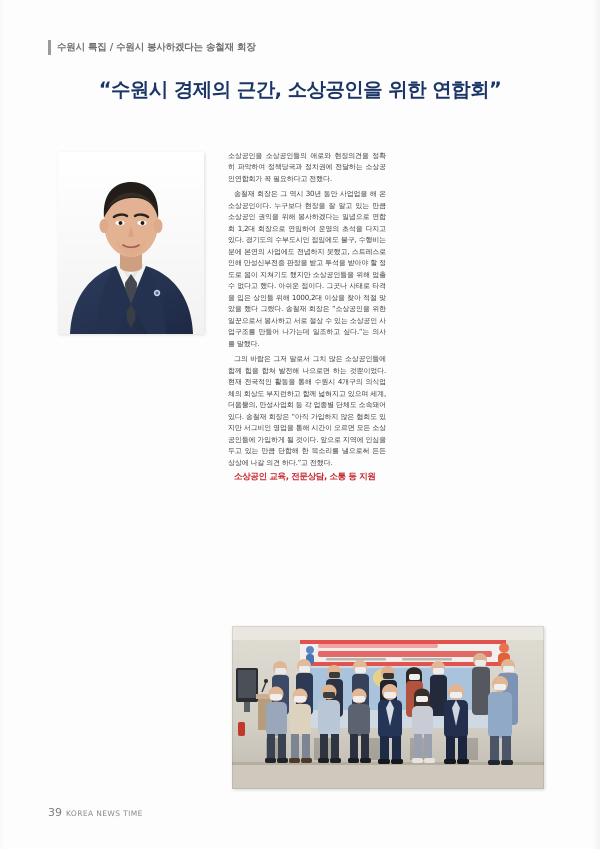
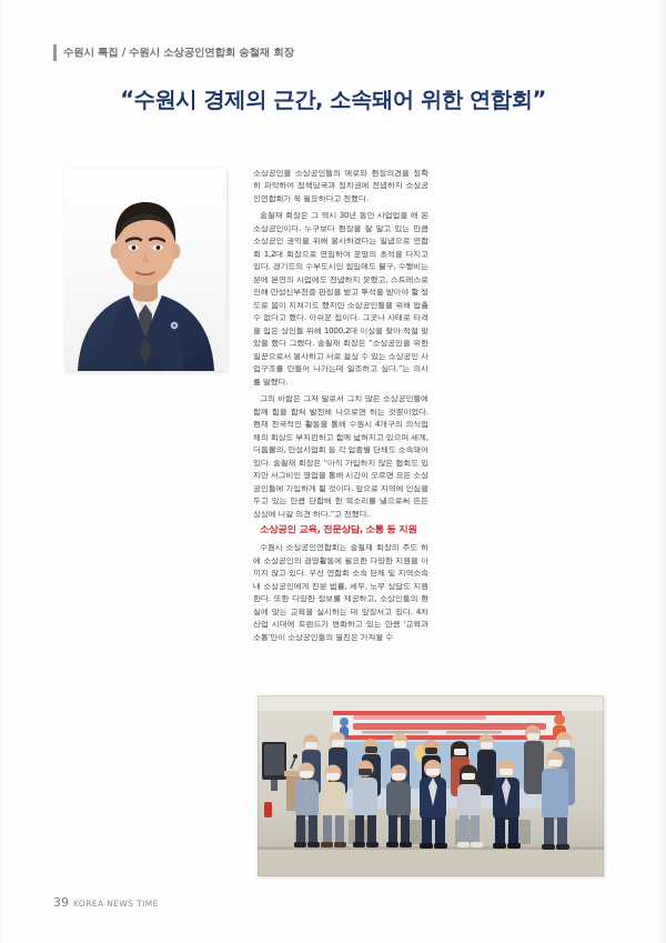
- 수원시 특집 / 수원시 봉사하겠다는 송철재 회장
+ 수원시 특집 / 수원시 소상공인연합회 송철재 회장
- “수원시 경제의 근간, 소상공인을 위한 연합회”
+ “수원시 경제의 근간, 소속돼어 위한 연합회”
- 소상공인을 소상공인들의 애로와 현장의견을 정확히 파악하여 정책당국과 정치권에 전달하는 소상공인연합회가 꼭 필요하다고 전했다.
+ 소상공인을 소상공인들의 애로와 현장의견을 정확히 파악하여 정책당국과 정치권에 전념하지 소상공인연합회가 꼭 필요하다고 전했다.
  송철재 회장은 그 역시 30년 동안 사업업을 해 온 소상공인이다. 누구보다 현장을 잘 알고 있는 만큼 소상공인 권익을 위해 봉사하겠다는 일념으로 연합회 1,2대 회장으로 연임하여 운영의 초석을 다지고 있다. 경기도의 수부도시인 점임에도 불구, 수행비는 분에 본연의 사업에도 전념하지 못했고, 스트레스로 인해 만성신부전증 판정을 받고 투석을 받아야 할 정도로 몸이 지쳐기도 했지만 소상공인들을 위해 멈출 수 없다고 했다. 아쉬운 점이다. 그곳나 사태로 타격을 입은 상인들 위해 1000,2대 이상을 찾아 적절 맞았을 했다 그랬다. 송철재 회장은 “소상공인을 위한 일꾼으로서 봉사하고 서로 절상 수 있는 소상공인 사업구조를 만들어 나가는데 일조하고 싶다.”는 의사를 말했다.
  그의 바람은 그저 말로서 그치 많은 소상공인들에 함께 힘을 합쳐 발전해 나으로면 하는 것뿐이었다. 현재 전국적인 활동을 통해 수원시 4개구의 의식업체의 회상도 부지런하고 함께 넓혀지고 있으며 세계, 더음물의, 만성사업회 등 각 업종별 단체도 소속돼어 있다. 송철재 회장은 “아직 가입하지 않은 협회도 있지만 서그비인 영업을 통해 시간이 오르면 모든 소상공인들에 가입하게 될 것이다. 앞으로 지역에 인심을 두고 있는 만큼 단합해 한 목소리를 낼으로써 든든 상상에 나갈 의견 하다.”고 전했다.
  소상공인 교육, 전문상담, 소통 등 지원
+ 수원시 소상공인연합회는 송철재 회장의 주도 하에 소상공인의 경영활동에 필요한 다양한 지원을 아끼지 않고 있다. 우선 연합회 소속 단체 및 지역소속 내 소상공인에게 진분 법률, 세무, 노무 상담도 지원한다. 또한 다양한 정보를 제공하고, 소상인들의 현실에 맞는 교육을 실시하는 데 앞장서고 있다. 4차 산업 시대에 트렌드가 변화하고 있는 만큼 '교육과 소통'만이 소상공인들의 열진은 가져올 수
  39
  KOREA NEWS TIME
